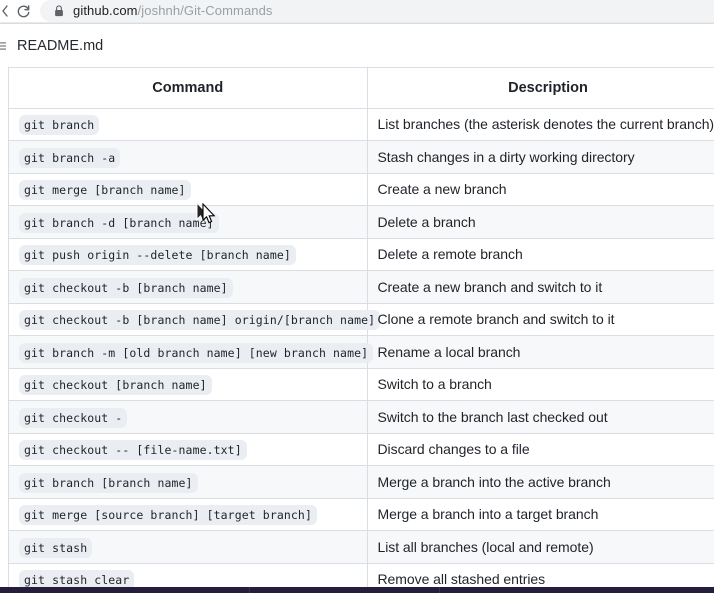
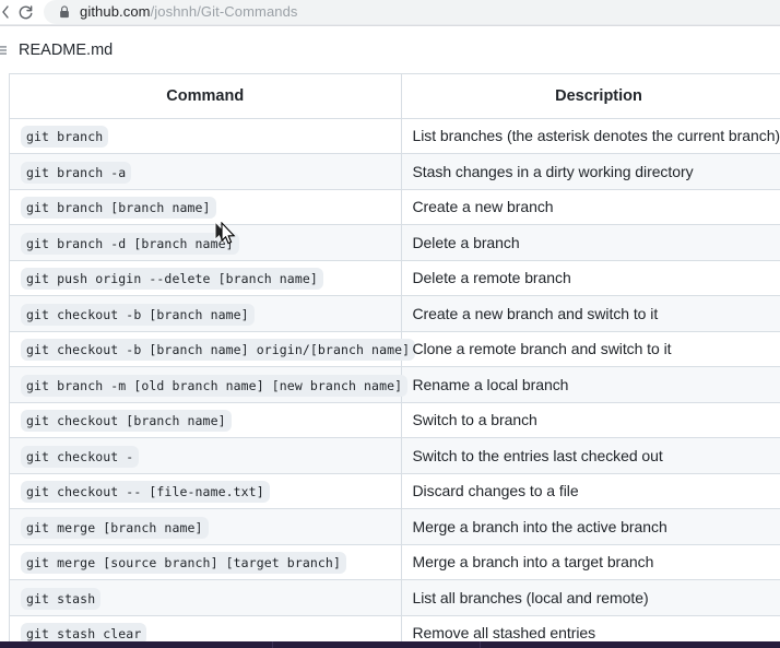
  github.com/joshnh/Git-Commands
  README.md
  Command	Description
  git branch	List branches (the asterisk denotes the current branch)
  git branch -a	Stash changes in a dirty working directory
- git merge [branch name]	Create a new branch
+ git branch [branch name]	Create a new branch
  git branch -d [branch name]	Delete a branch
  git push origin --delete [branch name]	Delete a remote branch
  git checkout -b [branch name]	Create a new branch and switch to it
  git checkout -b [branch name] origin/[branch name]	Clone a remote branch and switch to it
  git branch -m [old branch name] [new branch name]	Rename a local branch
  git checkout [branch name]	Switch to a branch
- git checkout -	Switch to the branch last checked out
+ git checkout -	Switch to the entries last checked out
  git checkout -- [file-name.txt]	Discard changes to a file
- git branch [branch name]	Merge a branch into the active branch
+ git merge [branch name]	Merge a branch into the active branch
  git merge [source branch] [target branch]	Merge a branch into a target branch
  git stash	List all branches (local and remote)
  git stash clear	Remove all stashed entries
